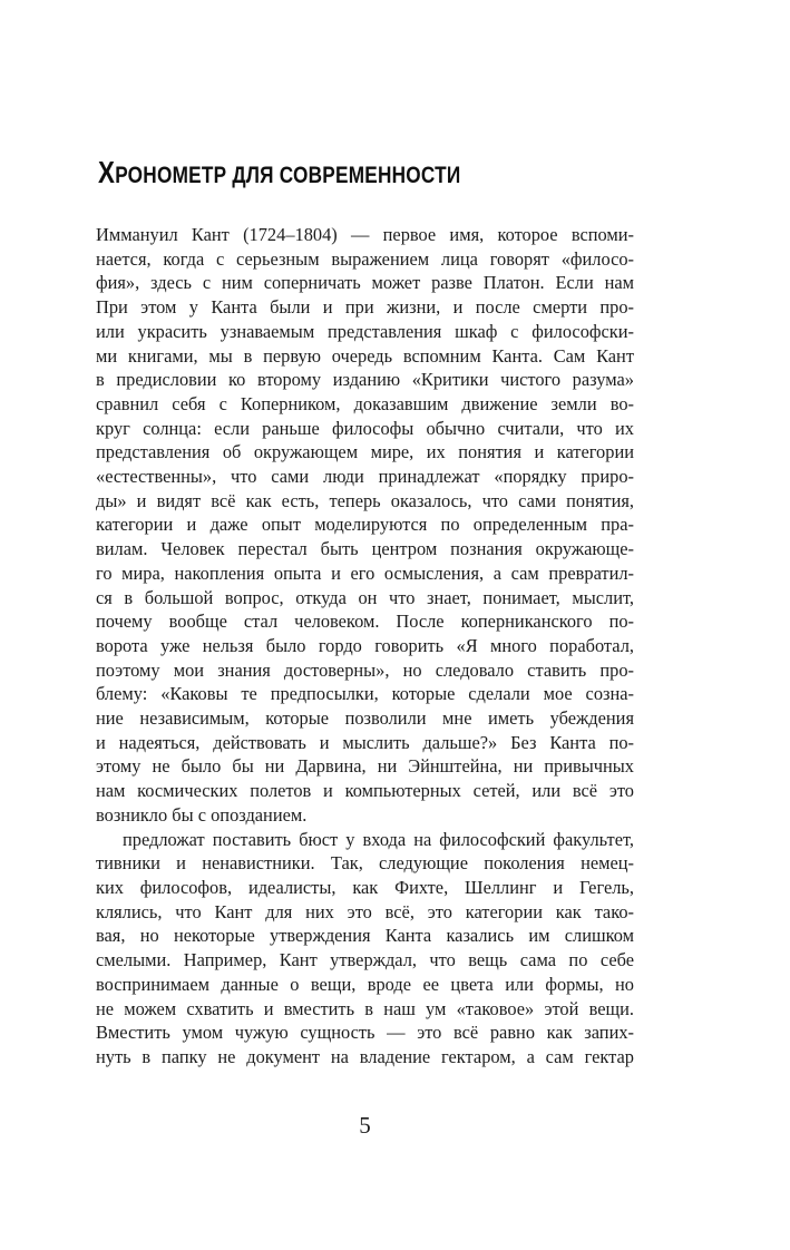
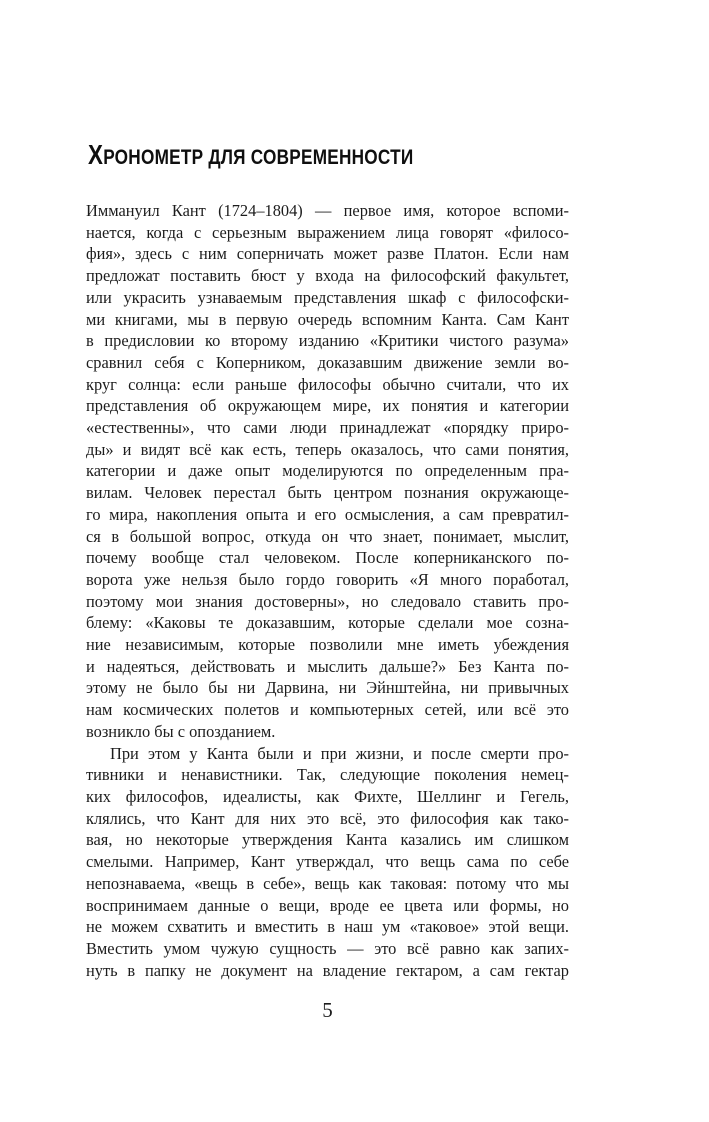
  ХРОНОМЕТР ДЛЯ СОВРЕМЕННОСТИ
  Иммануил Кант (1724–1804) — первое имя, которое вспоми-
  нается, когда с серьезным выражением лица говорят «филосо-
  фия», здесь с ним соперничать может разве Платон. Если нам
- При этом у Канта были и при жизни, и после смерти про-
+ предложат поставить бюст у входа на философский факультет,
  или украсить узнаваемым представления шкаф с философски-
  ми книгами, мы в первую очередь вспомним Канта. Сам Кант
  в предисловии ко второму изданию «Критики чистого разума»
  сравнил себя с Коперником, доказавшим движение земли во-
  круг солнца: если раньше философы обычно считали, что их
  представления об окружающем мире, их понятия и категории
  «естественны», что сами люди принадлежат «порядку приро-
  ды» и видят всё как есть, теперь оказалось, что сами понятия,
  категории и даже опыт моделируются по определенным пра-
  вилам. Человек перестал быть центром познания окружающе-
  го мира, накопления опыта и его осмысления, а сам превратил-
  ся в большой вопрос, откуда он что знает, понимает, мыслит,
  почему вообще стал человеком. После коперниканского по-
  ворота уже нельзя было гордо говорить «Я много поработал,
  поэтому мои знания достоверны», но следовало ставить про-
- блему: «Каковы те предпосылки, которые сделали мое созна-
+ блему: «Каковы те доказавшим, которые сделали мое созна-
  ние независимым, которые позволили мне иметь убеждения
  и надеяться, действовать и мыслить дальше?» Без Канта по-
  этому не было бы ни Дарвина, ни Эйнштейна, ни привычных
  нам космических полетов и компьютерных сетей, или всё это
  возникло бы с опозданием.
- предложат поставить бюст у входа на философский факультет,
+ При этом у Канта были и при жизни, и после смерти про-
  тивники и ненавистники. Так, следующие поколения немец-
  ких философов, идеалисты, как Фихте, Шеллинг и Гегель,
- клялись, что Кант для них это всё, это категории как тако-
+ клялись, что Кант для них это всё, это философия как тако-
  вая, но некоторые утверждения Канта казались им слишком
  смелыми. Например, Кант утверждал, что вещь сама по себе
+ непознаваема, «вещь в себе», вещь как таковая: потому что мы
  воспринимаем данные о вещи, вроде ее цвета или формы, но
  не можем схватить и вместить в наш ум «таковое» этой вещи.
  Вместить умом чужую сущность — это всё равно как запих-
  нуть в папку не документ на владение гектаром, а сам гектар
  5
